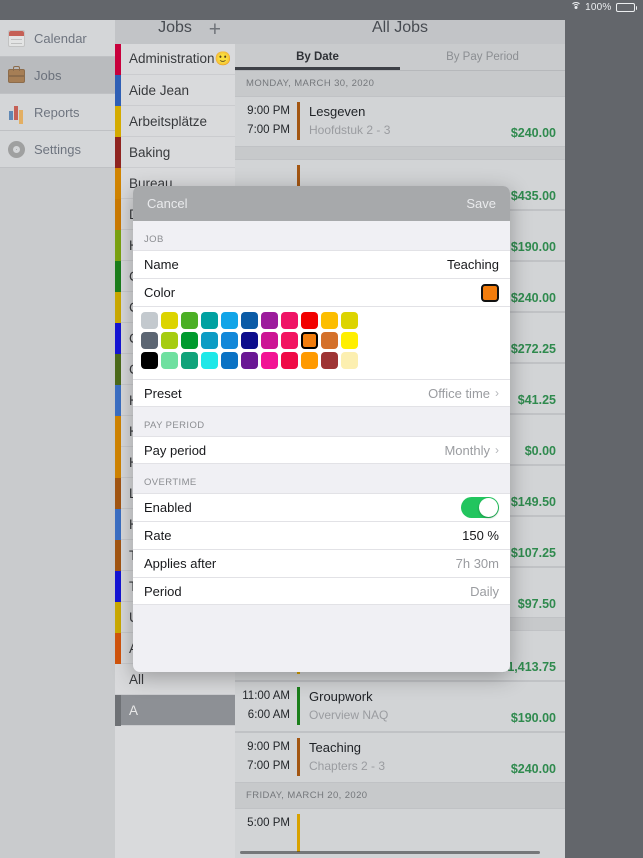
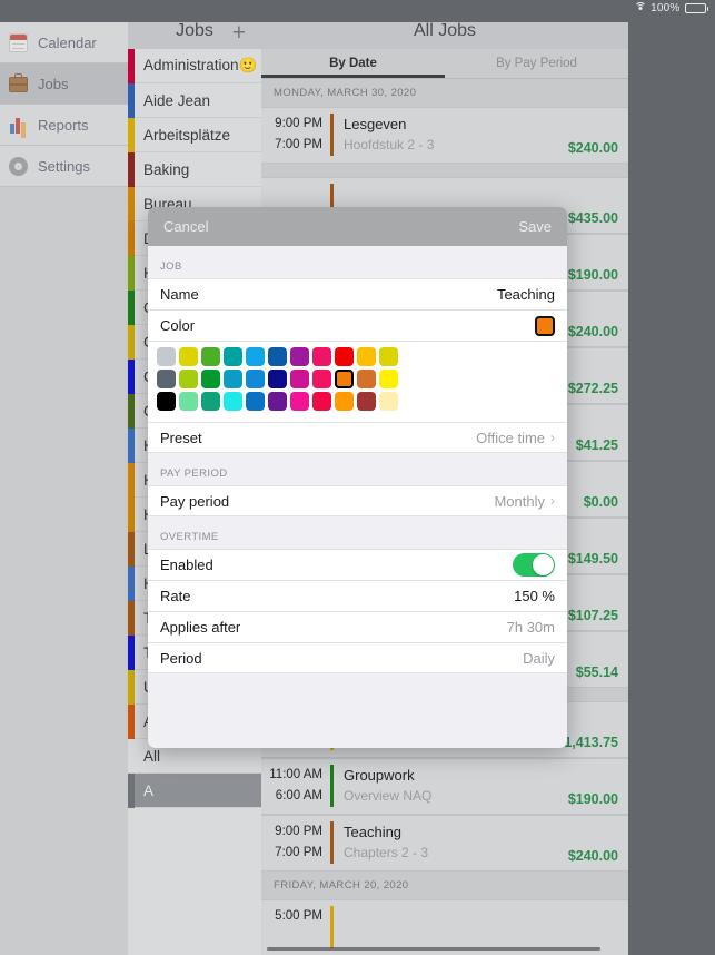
  Calendar
  Jobs
  Reports
  Settings
  Jobs
  +
  Administration🙂
  Aide Jean
  Arbeitsplätze
  Baking
  Bureau
  All
  A
  All Jobs
  By Date
  By Pay Period
  MONDAY, MARCH 30, 2020
  9:00 PM
  7:00 PM
  Lesgeven
  Hoofdstuk 2 - 3
  $240.00
  $435.00
  $190.00
  $240.00
  $272.25
  $41.25
  $0.00
  $149.50
  $107.25
- $97.50
+ $55.14
  1,413.75
  11:00 AM
  6:00 AM
  Groupwork
  Overview NAQ
  $190.00
  9:00 PM
  7:00 PM
  Teaching
  Chapters 2 - 3
  $240.00
  FRIDAY, MARCH 20, 2020
  5:00 PM
  Cancel
  Save
  JOB
  Name
  Teaching
  Color
  Preset
  Office time
  ›
  PAY PERIOD
  Pay period
  Monthly
  ›
  OVERTIME
  Enabled
  Rate
  150 %
  Applies after
  7h 30m
  Period
  Daily
  100%
